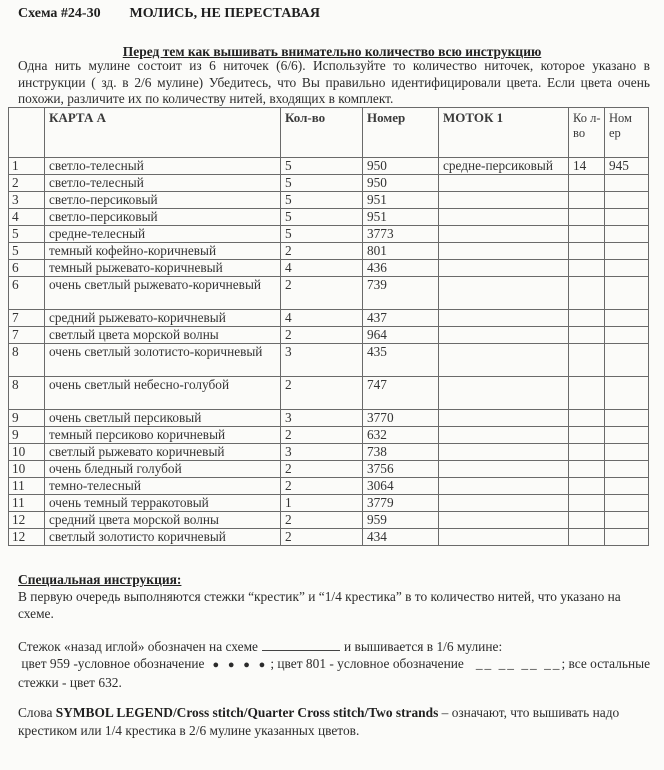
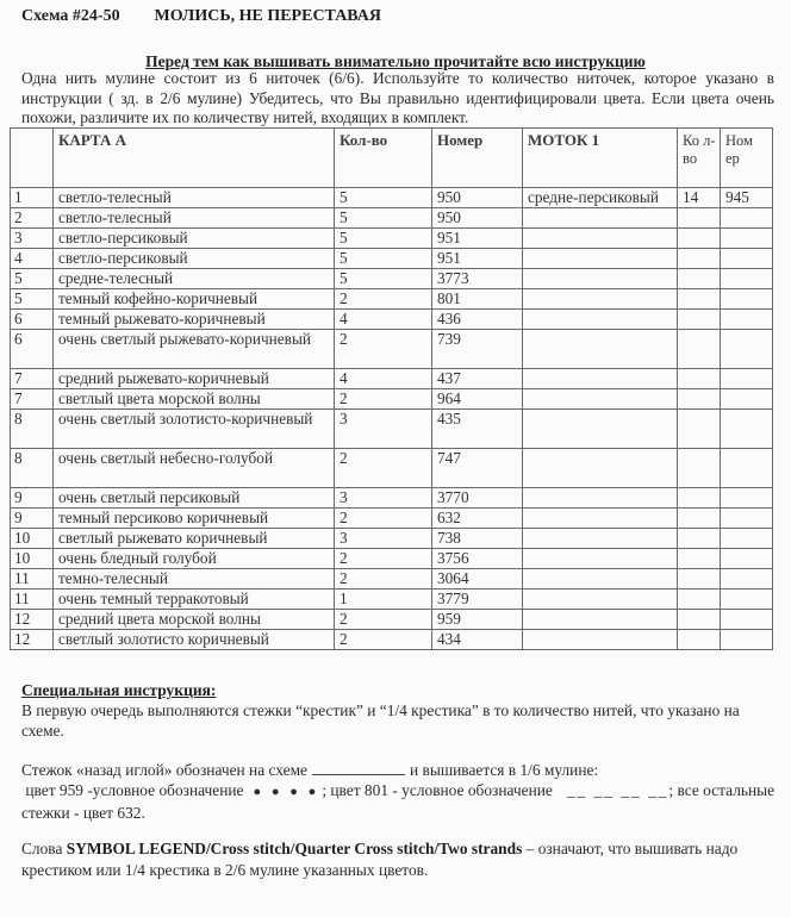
- Схема #24-30 МОЛИСЬ, НЕ ПЕРЕСТАВАЯ
+ Схема #24-50 МОЛИСЬ, НЕ ПЕРЕСТАВАЯ
- Перед тем как вышивать внимательно количество всю инструкцию
+ Перед тем как вышивать внимательно прочитайте всю инструкцию
  Одна нить мулине состоит из 6 ниточек (6/6). Используйте то количество ниточек, которое указано в инструкции ( зд. в 2/6 мулине) Убедитесь, что Вы правильно идентифицировали цвета. Если цвета очень похожи, различите их по количеству нитей, входящих в комплект.
  	КАРТА А	Кол-во	Номер	МОТОК 1	Ко л- во	Ном ер
  1	светло-телесный	5	950	средне-персиковый	14	945
  2	светло-телесный	5	950
  3	светло-персиковый	5	951
  4	светло-персиковый	5	951
  5	средне-телесный	5	3773
  5	темный кофейно-коричневый	2	801
  6	темный рыжевато-коричневый	4	436
  6	очень светлый рыжевато-коричневый	2	739
  7	средний рыжевато-коричневый	4	437
  7	светлый цвета морской волны	2	964
  8	очень светлый золотисто-коричневый	3	435
  8	очень светлый небесно-голубой	2	747
  9	очень светлый персиковый	3	3770
  9	темный персиково коричневый	2	632
  10	светлый рыжевато коричневый	3	738
  10	очень бледный голубой	2	3756
  11	темно-телесный	2	3064
  11	очень темный терракотовый	1	3779
  12	средний цвета морской волны	2	959
  12	светлый золотисто коричневый	2	434
  Специальная инструкция:
  В первую очередь выполняются стежки “крестик” и “1/4 крестика” в то количество нитей, что указано на схеме.
  Стежок «назад иглой» обозначен на схеме и вышивается в 1/6 мулине:
  цвет 959 -условное обозначение ● ● ● ● ; цвет 801 - условное обозначение __ __ __ __; все остальные стежки - цвет 632.
  Слова SYMBOL LEGEND/Cross stitch/Quarter Cross stitch/Two strands – означают, что вышивать надо крестиком или 1/4 крестика в 2/6 мулине указанных цветов.
